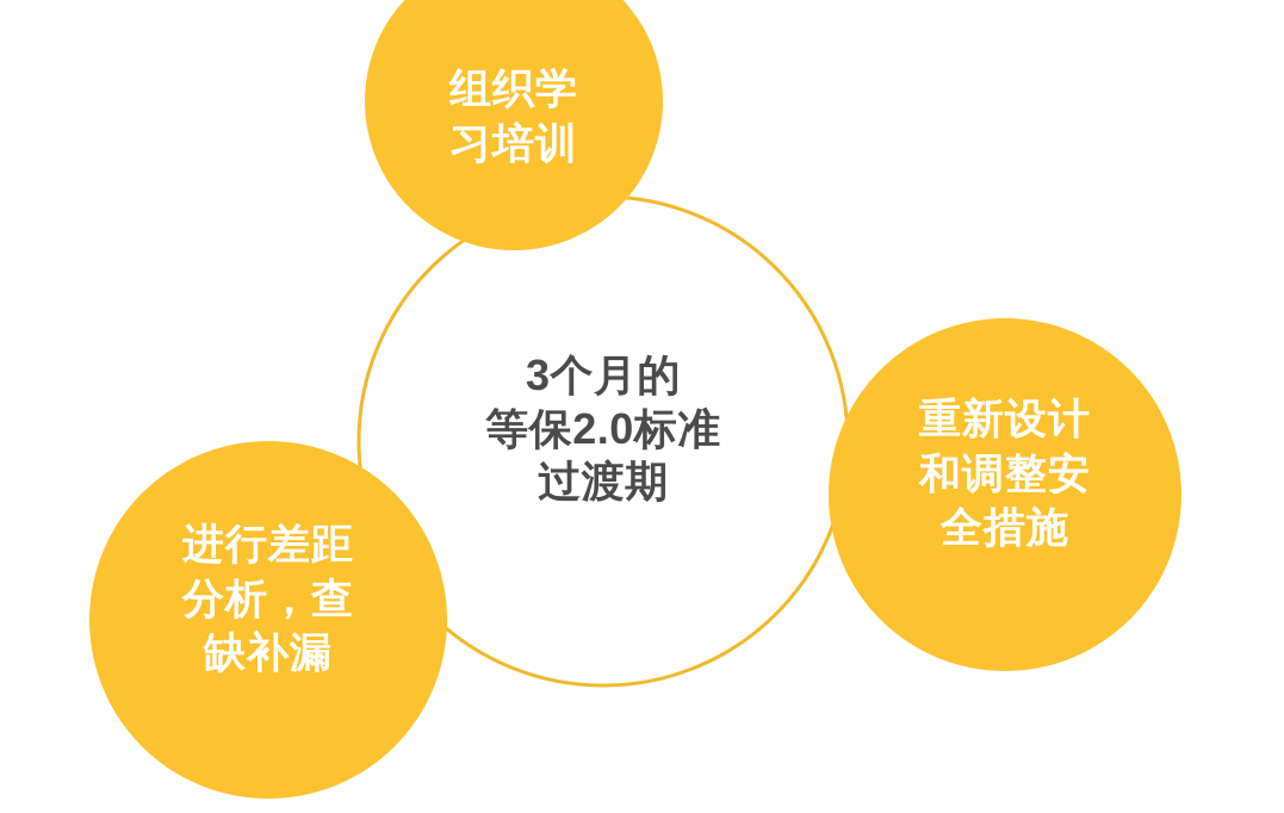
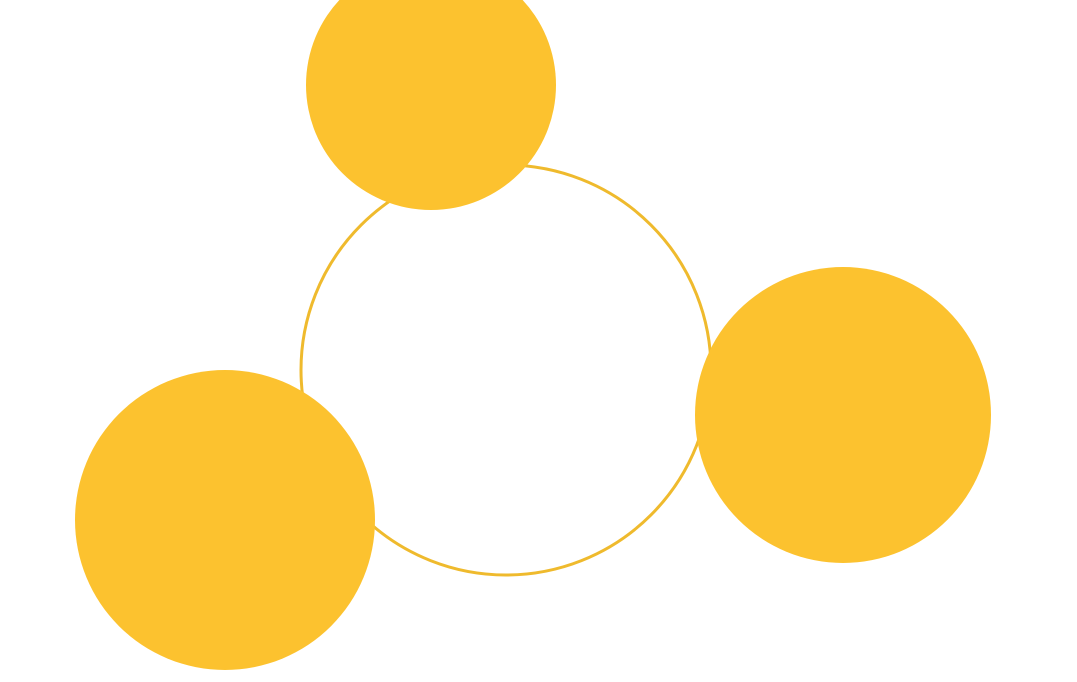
- 组织学
- 习培训
- 进行差距
- 分析，查
- 缺补漏
- 重新设计
- 和调整安
- 全措施
- 3个月的
- 等保2.0标准
- 过渡期
